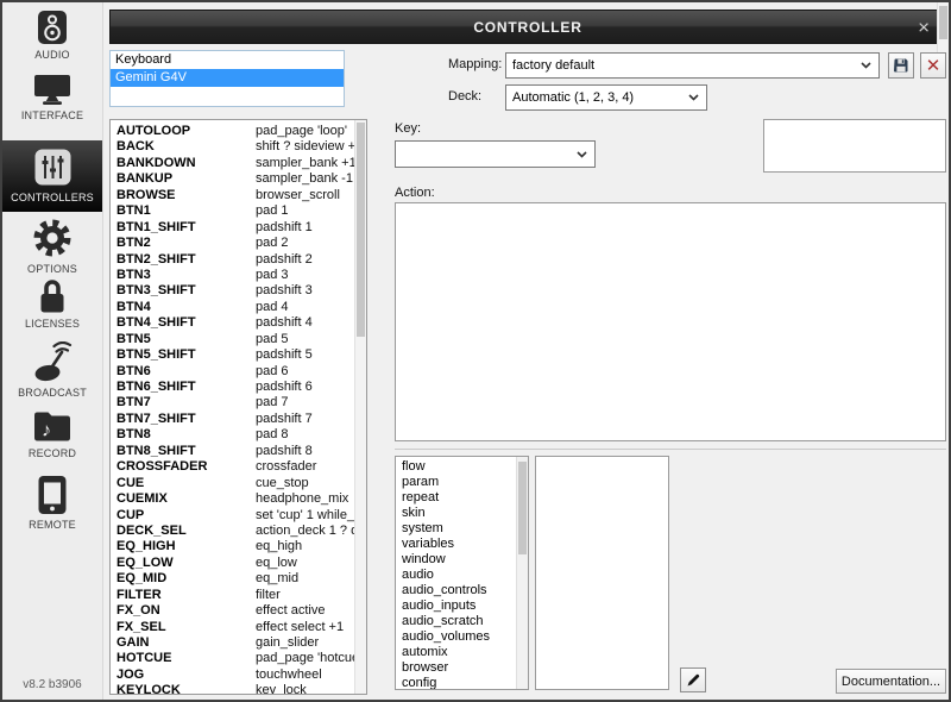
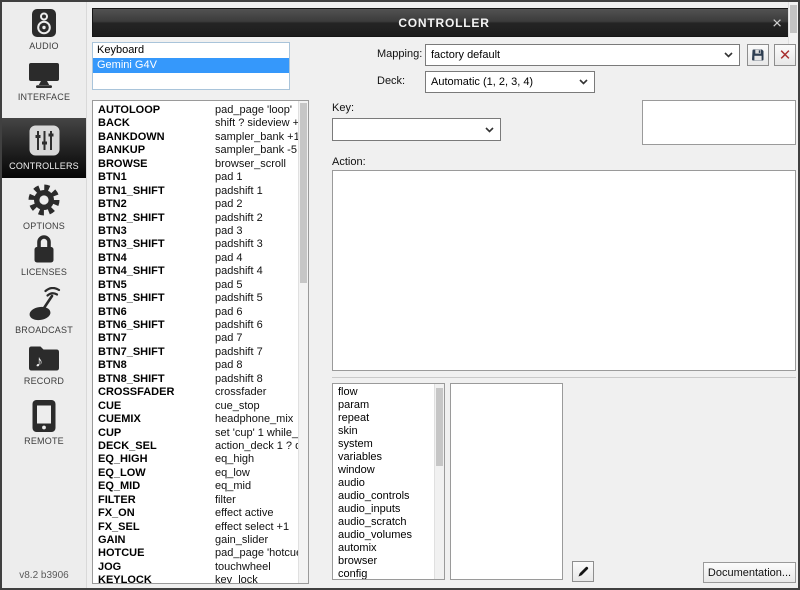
  AUDIO
  INTERFACE
  CONTROLLERS
  OPTIONS
  LICENSES
  BROADCAST
  ♪
  RECORD
  REMOTE
  v8.2 b3906
  CONTROLLER
  ×
  Keyboard
  Gemini G4V
  Mapping:
  factory default
  ✕
  Deck:
  Automatic (1, 2, 3, 4)
  AUTOLOOP
  pad_page 'loop'
  BACK
  shift ? sideview +
  BANKDOWN
  sampler_bank +1
  BANKUP
- sampler_bank -1
+ sampler_bank -5
  BROWSE
  browser_scroll
  BTN1
  pad 1
  BTN1_SHIFT
  padshift 1
  BTN2
  pad 2
  BTN2_SHIFT
  padshift 2
  BTN3
  pad 3
  BTN3_SHIFT
  padshift 3
  BTN4
  pad 4
  BTN4_SHIFT
  padshift 4
  BTN5
  pad 5
  BTN5_SHIFT
  padshift 5
  BTN6
  pad 6
  BTN6_SHIFT
  padshift 6
  BTN7
  pad 7
  BTN7_SHIFT
  padshift 7
  BTN8
  pad 8
  BTN8_SHIFT
  padshift 8
  CROSSFADER
  crossfader
  CUE
  cue_stop
  CUEMIX
  headphone_mix
  CUP
  set 'cup' 1 while_
  DECK_SEL
  action_deck 1 ?
  EQ_HIGH
  eq_high
  EQ_LOW
  eq_low
  EQ_MID
  eq_mid
  FILTER
  filter
  FX_ON
  effect active
  FX_SEL
  effect select +1
  GAIN
  gain_slider
  HOTCUE
  pad_page 'hotcu
  JOG
  touchwheel
  KEYLOCK
  key_lock
  Key:
  Action:
  flow
  param
  repeat
  skin
  system
  variables
  window
  audio
  audio_controls
  audio_inputs
  audio_scratch
  audio_volumes
  automix
  browser
  config
  Documentation...
